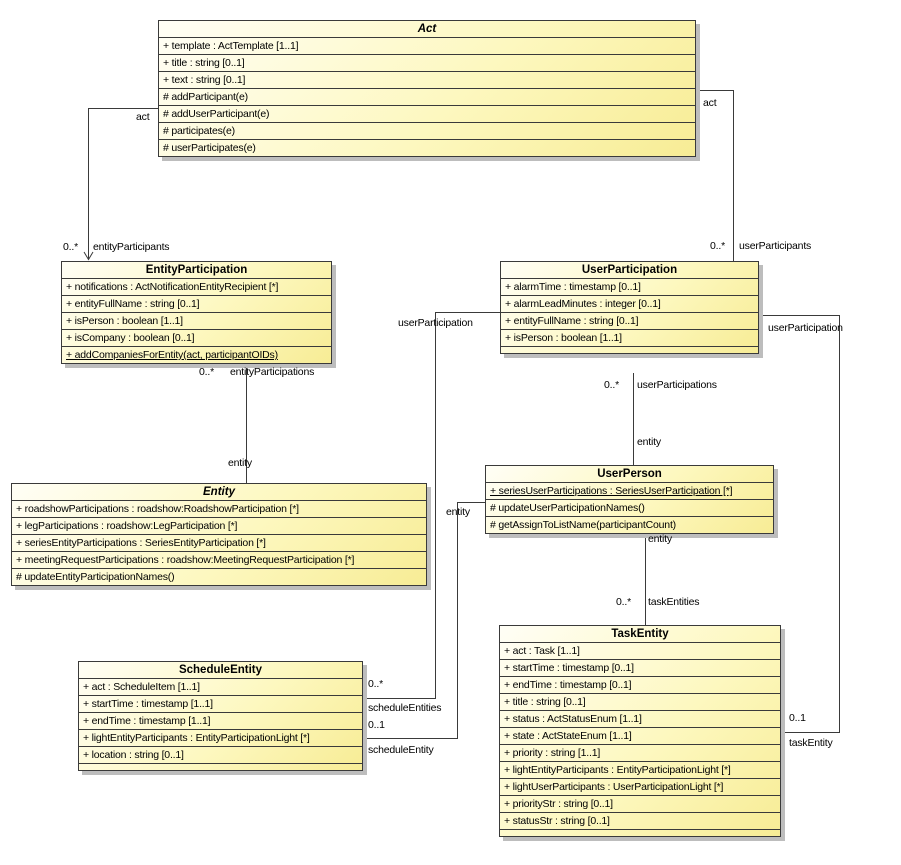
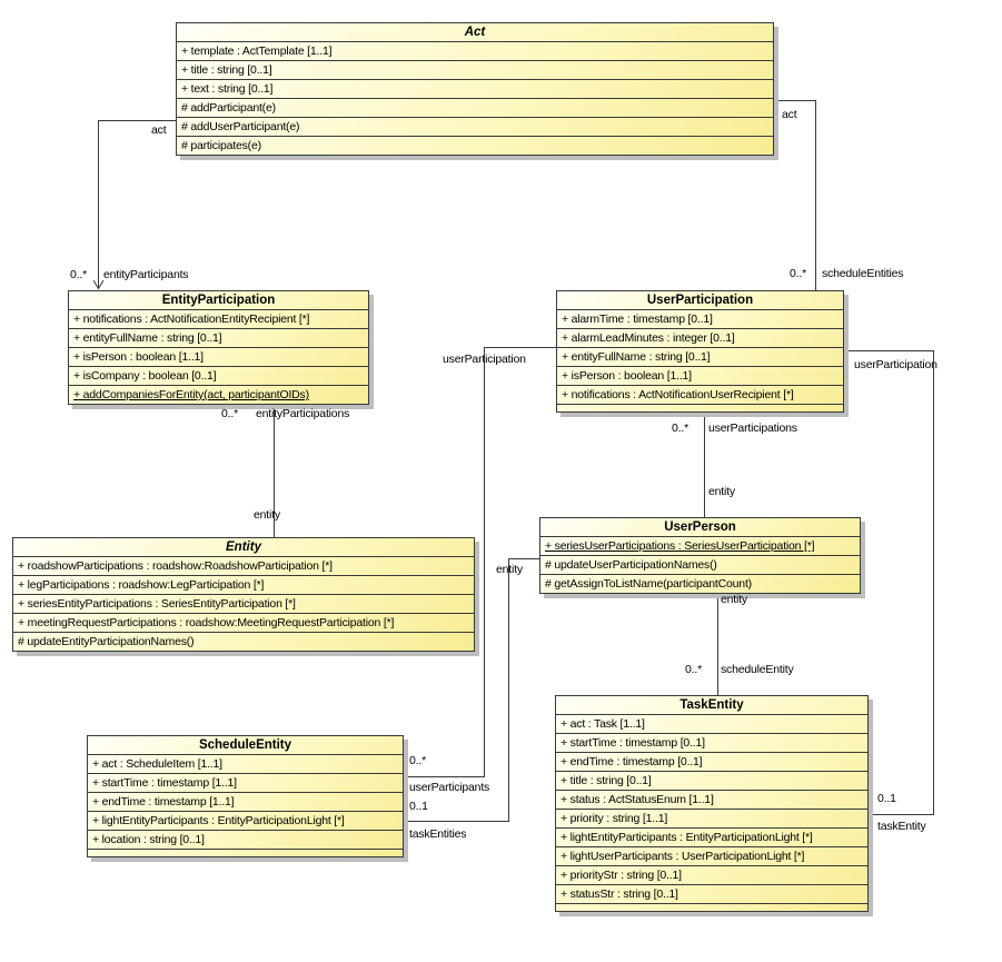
  act
  0..*
  entityParticipants
  act
  0..*
- userParticipants
+ scheduleEntities
  0..*
  entityParticipations
  entity
  0..*
  userParticipations
  entity
  entity
  0..*
- taskEntities
+ scheduleEntity
  userParticipation
  0..*
- scheduleEntities
+ userParticipants
  entity
  0..1
- scheduleEntity
+ taskEntities
  userParticipation
  0..1
  taskEntity
  Act
  + template : ActTemplate [1..1]
  + title : string [0..1]
  + text : string [0..1]
  # addParticipant(e)
  # addUserParticipant(e)
  # participates(e)
- # userParticipates(e)
  EntityParticipation
  + notifications : ActNotificationEntityRecipient [*]
  + entityFullName : string [0..1]
  + isPerson : boolean [1..1]
  + isCompany : boolean [0..1]
  + addCompaniesForEntity(act, participantOIDs)
  UserParticipation
  + alarmTime : timestamp [0..1]
  + alarmLeadMinutes : integer [0..1]
  + entityFullName : string [0..1]
  + isPerson : boolean [1..1]
+ + notifications : ActNotificationUserRecipient [*]
  Entity
  + roadshowParticipations : roadshow:RoadshowParticipation [*]
  + legParticipations : roadshow:LegParticipation [*]
  + seriesEntityParticipations : SeriesEntityParticipation [*]
  + meetingRequestParticipations : roadshow:MeetingRequestParticipation [*]
  # updateEntityParticipationNames()
  UserPerson
  + seriesUserParticipations : SeriesUserParticipation [*]
  # updateUserParticipationNames()
  # getAssignToListName(participantCount)
  ScheduleEntity
  + act : ScheduleItem [1..1]
  + startTime : timestamp [1..1]
  + endTime : timestamp [1..1]
  + lightEntityParticipants : EntityParticipationLight [*]
  + location : string [0..1]
  TaskEntity
  + act : Task [1..1]
  + startTime : timestamp [0..1]
  + endTime : timestamp [0..1]
  + title : string [0..1]
  + status : ActStatusEnum [1..1]
- + state : ActStateEnum [1..1]
  + priority : string [1..1]
  + lightEntityParticipants : EntityParticipationLight [*]
  + lightUserParticipants : UserParticipationLight [*]
  + priorityStr : string [0..1]
  + statusStr : string [0..1]
